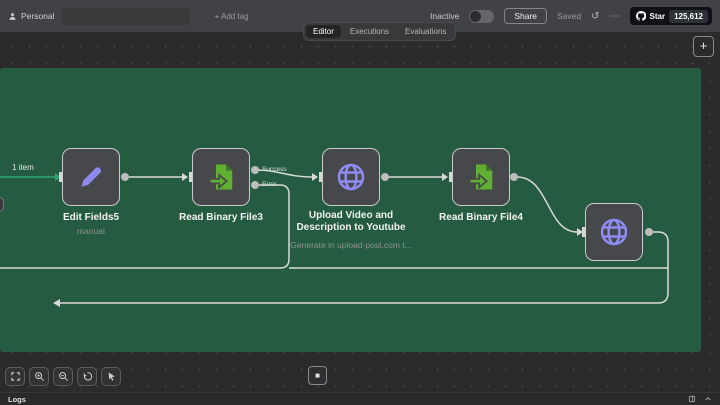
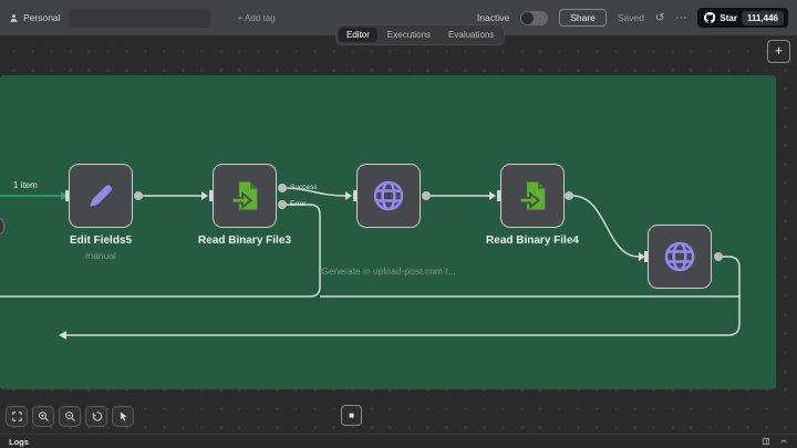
  Personal
  + Add tag
  Inactive
  Share
  Saved
  ↺
  ⋯
  Star
- 125,612
+ 111,446
  Editor
  Executions
  Evaluations
  1 item
  Edit Fields5
  manual
  Read Binary File3
- Upload Video and Description to Youtube
  Generate in upload-post.com t...
  Read Binary File4
  +
  ■
  Logs
